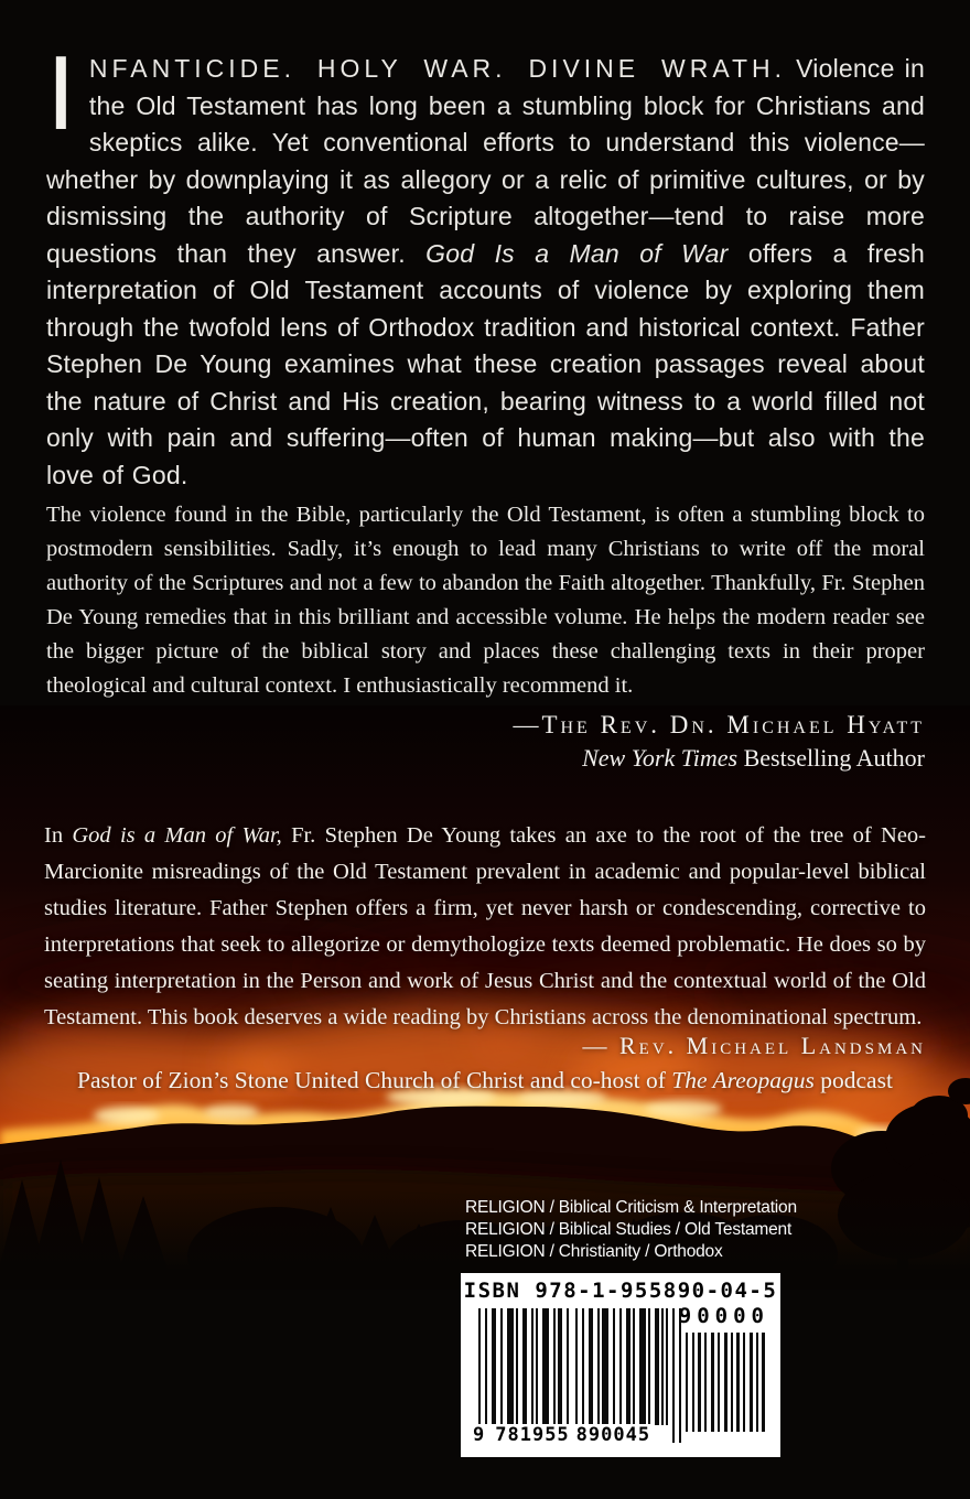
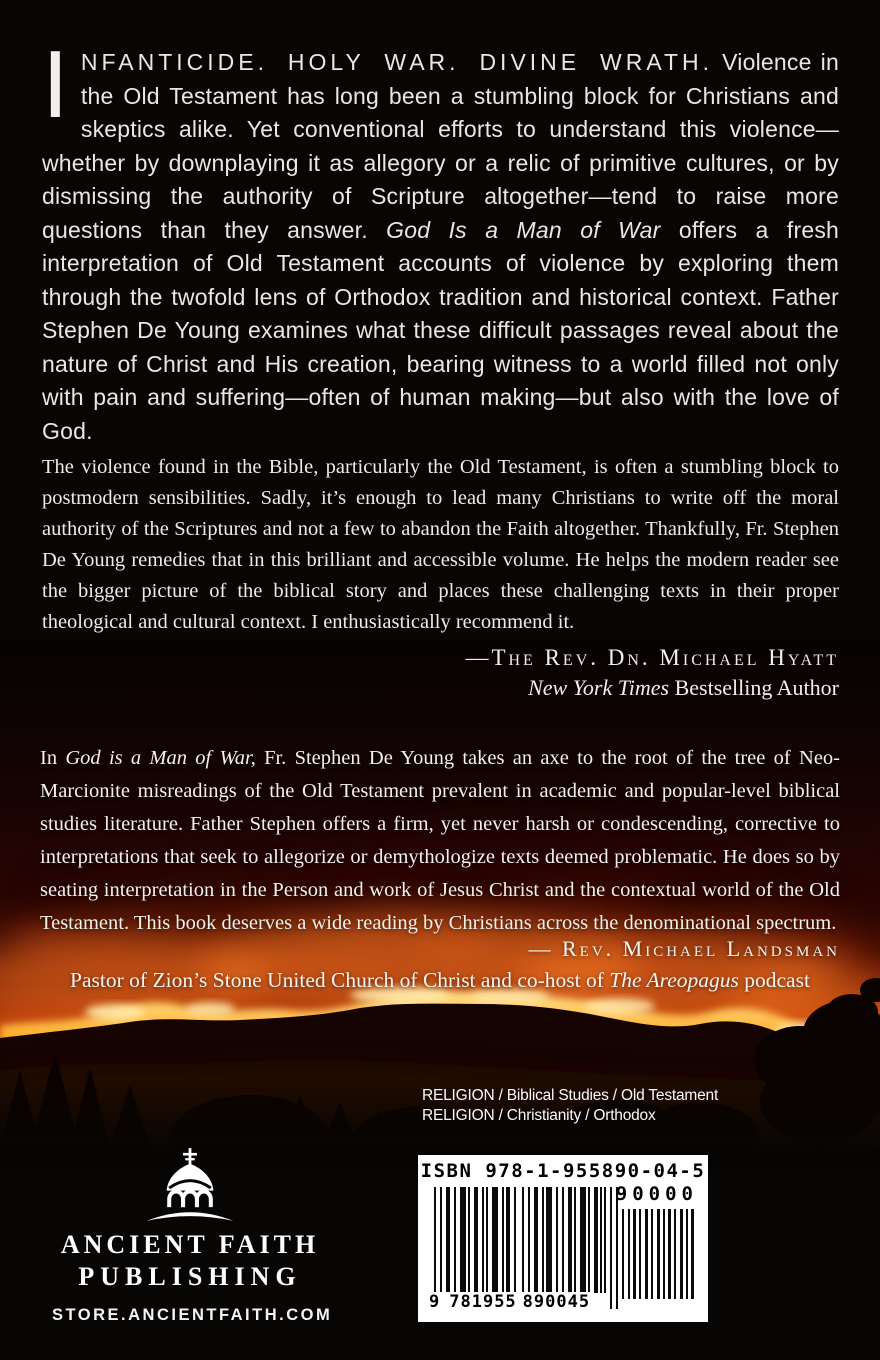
  I
- NFANTICIDE. HOLY WAR. DIVINE WRATH. Violence in the Old Testament has long been a stumbling block for Christians and skeptics alike. Yet conventional efforts to understand this violence—whether by downplaying it as allegory or a relic of primitive cultures, or by dismissing the authority of Scripture altogether—tend to raise more questions than they answer. God Is a Man of War offers a fresh interpretation of Old Testament accounts of violence by exploring them through the twofold lens of Orthodox tradition and historical context. Father Stephen De Young examines what these creation passages reveal about the nature of Christ and His creation, bearing witness to a world filled not only with pain and suffering—often of human making—but also with the love of God.
+ NFANTICIDE. HOLY WAR. DIVINE WRATH. Violence in the Old Testament has long been a stumbling block for Christians and skeptics alike. Yet conventional efforts to understand this violence—whether by downplaying it as allegory or a relic of primitive cultures, or by dismissing the authority of Scripture altogether—tend to raise more questions than they answer. God Is a Man of War offers a fresh interpretation of Old Testament accounts of violence by exploring them through the twofold lens of Orthodox tradition and historical context. Father Stephen De Young examines what these difficult passages reveal about the nature of Christ and His creation, bearing witness to a world filled not only with pain and suffering—often of human making—but also with the love of God.
  The violence found in the Bible, particularly the Old Testament, is often a stumbling block to postmodern sensibilities. Sadly, it’s enough to lead many Christians to write off the moral authority of the Scriptures and not a few to abandon the Faith altogether. Thankfully, Fr. Stephen De Young remedies that in this brilliant and accessible volume. He helps the modern reader see the bigger picture of the biblical story and places these challenging texts in their proper theological and cultural context. I enthusiastically recommend it.
  —The Rev. Dn. Michael Hyatt
  New York Times Bestselling Author
  In God is a Man of War, Fr. Stephen De Young takes an axe to the root of the tree of Neo-Marcionite misreadings of the Old Testament prevalent in academic and popular-level biblical studies literature. Father Stephen offers a firm, yet never harsh or condescending, corrective to interpretations that seek to allegorize or demythologize texts deemed problematic. He does so by seating interpretation in the Person and work of Jesus Christ and the contextual world of the Old Testament. This book deserves a wide reading by Christians across the denominational spectrum.
  — Rev. Michael Landsman
  Pastor of Zion’s Stone United Church of Christ and co-host of The Areopagus podcast
- RELIGION / Biblical Criticism & Interpretation
  RELIGION / Biblical Studies / Old Testament
  RELIGION / Christianity / Orthodox
  ISBN 978-1-955890-04-5
  90000
  9 781955 890045
+ ANCIENT FAITH
+ PUBLISHING
+ STORE.ANCIENTFAITH.COM
